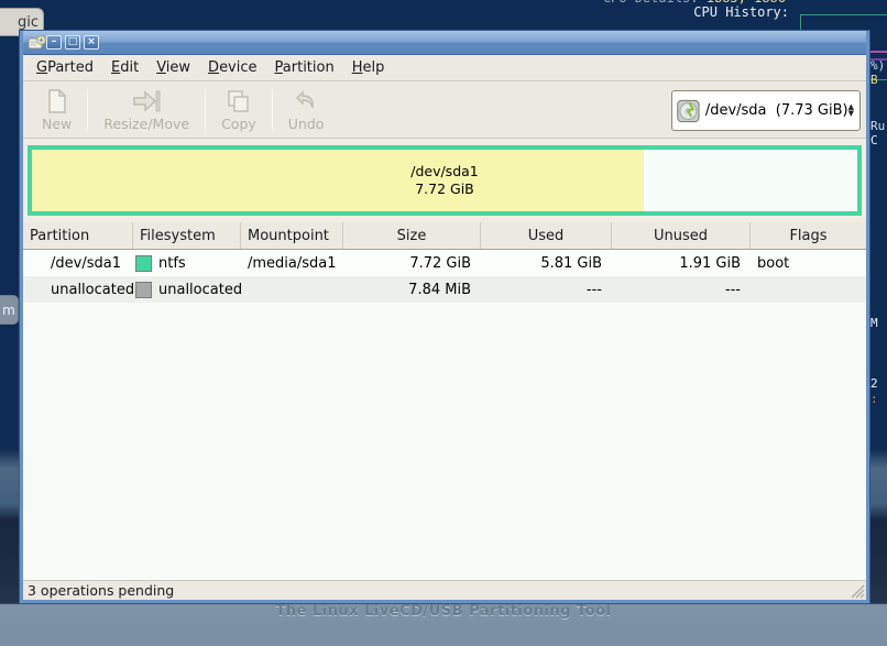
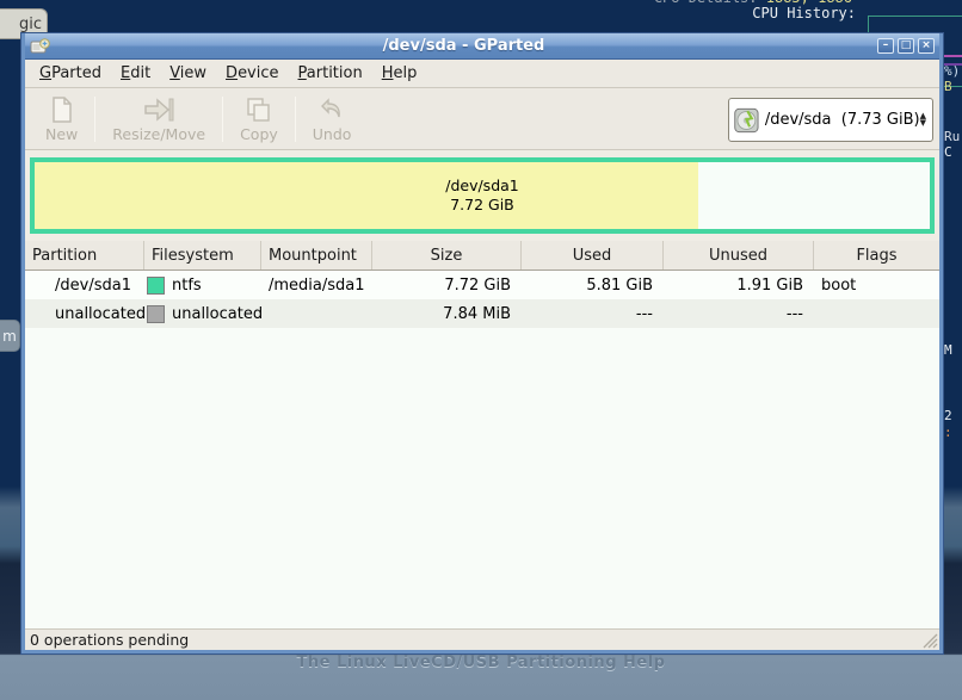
  CPU History:
  %)
  B
  Ru
  C
  M
  2
  :
  gic
  m
- The Linux LiveCD/USB Partitioning Tool
+ The Linux LiveCD/USB Partitioning Help
+ /dev/sda - GParted
  –
  □
  ×
  GParted
  Edit
  View
  Device
  Partition
  Help
  New
  Resize/Move
  Copy
  Undo
  /dev/sda (7.73 GiB)
  ▲
  ▼
  /dev/sda1
  7.72 GiB
  Partition
  Filesystem
  Mountpoint
  Size
  Used
  Unused
  Flags
  /dev/sda1
  ntfs
  /media/sda1
  7.72 GiB
  5.81 GiB
  1.91 GiB
  boot
  unallocated
  unallocated
  7.84 MiB
  ---
  ---
- 3 operations pending
+ 0 operations pending
